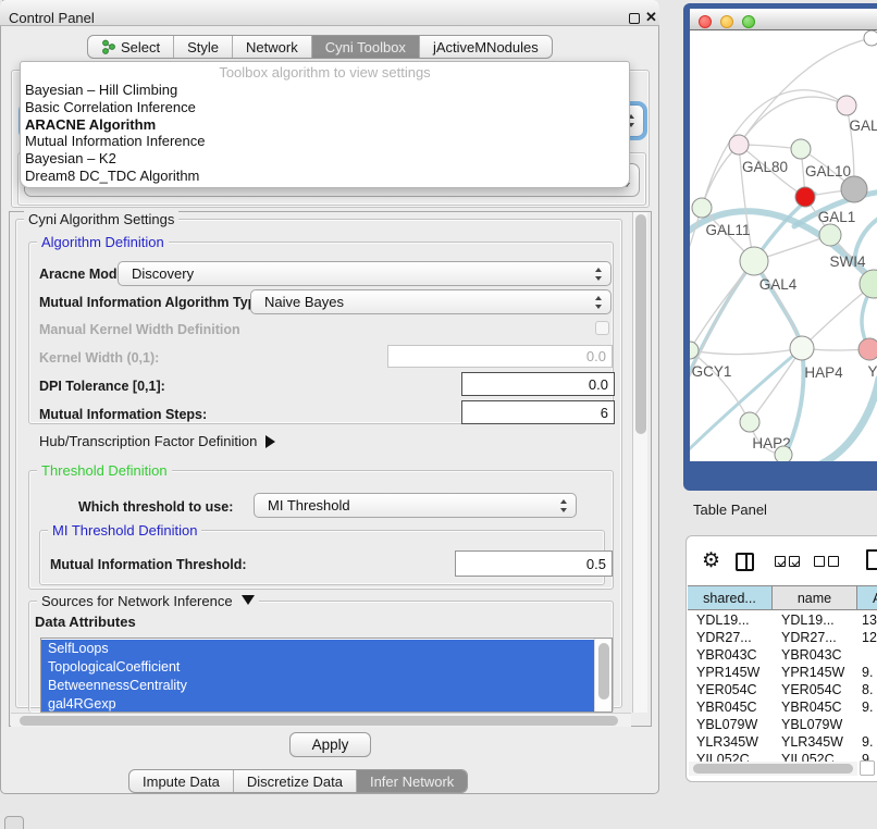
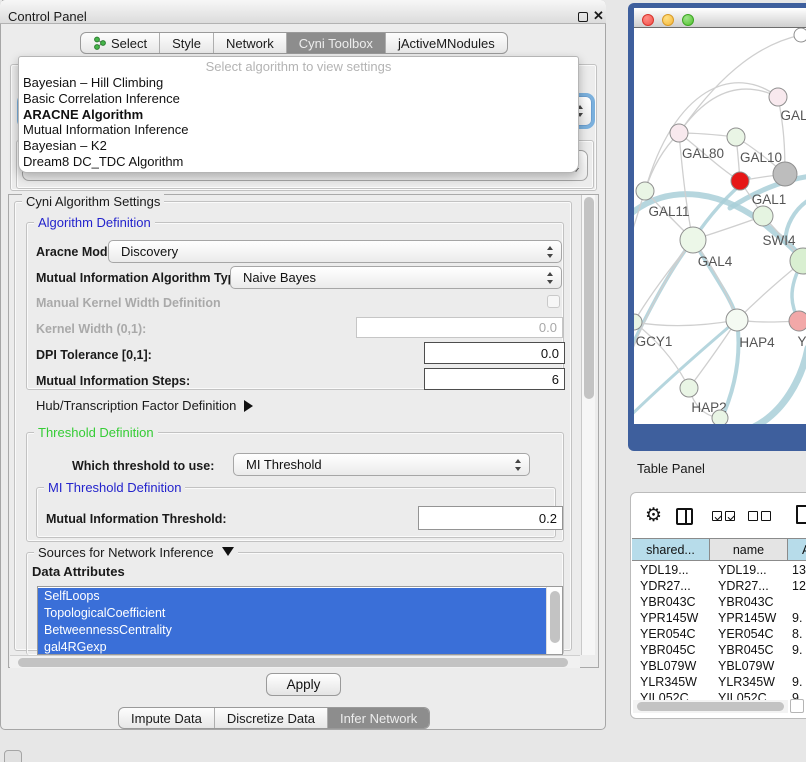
  Control Panel
  ✕
  Select
  Style
  Network
  Cyni Toolbox
  jActiveMNodules
- Toolbox algorithm to view settings
+ Select algorithm to view settings
  Bayesian – Hill Climbing
  Basic Correlation Inference
  ARACNE Algorithm
  Mutual Information Inference
  Bayesian – K2
  Dream8 DC_TDC Algorithm
  Cyni Algorithm Settings
  Algorithm Definition
  Aracne Mod
  Discovery
  Mutual Information Algorithm Ty
  Naive Bayes
  Manual Kernel Width Definition
  Kernel Width (0,1):
  0.0
  DPI Tolerance [0,1]:
  0.0
  Mutual Information Steps:
  6
  Hub/Transcription Factor Definition
  Threshold Definition
  Which threshold to use:
  MI Threshold
  MI Threshold Definition
  Mutual Information Threshold:
- 0.5
+ 0.2
  Sources for Network Inference
  Data Attributes
  SelfLoops
  TopologicalCoefficient
  BetweennessCentrality
  gal4RGexp
  Apply
  Impute Data
  Discretize Data
  Infer Network
  GAL
  GAL80
  GAL10
  GAL1
  SWI4
  GAL11
  GAL4
  GCY1
  HAP4
  Y
  HAP2
  Table Panel
  ⚙
  shared...
  name
  YDL19...
  YDL19...
  13
  YDR27...
  YDR27...
  12
  YBR043C
  YBR043C
  YPR145W
  YPR145W
  9.
  YER054C
  YER054C
  8.
  YBR045C
  YBR045C
  9.
  YBL079W
  YBL079W
  YLR345W
  YLR345W
  9.
  YIL052C
  YIL052C
  9
